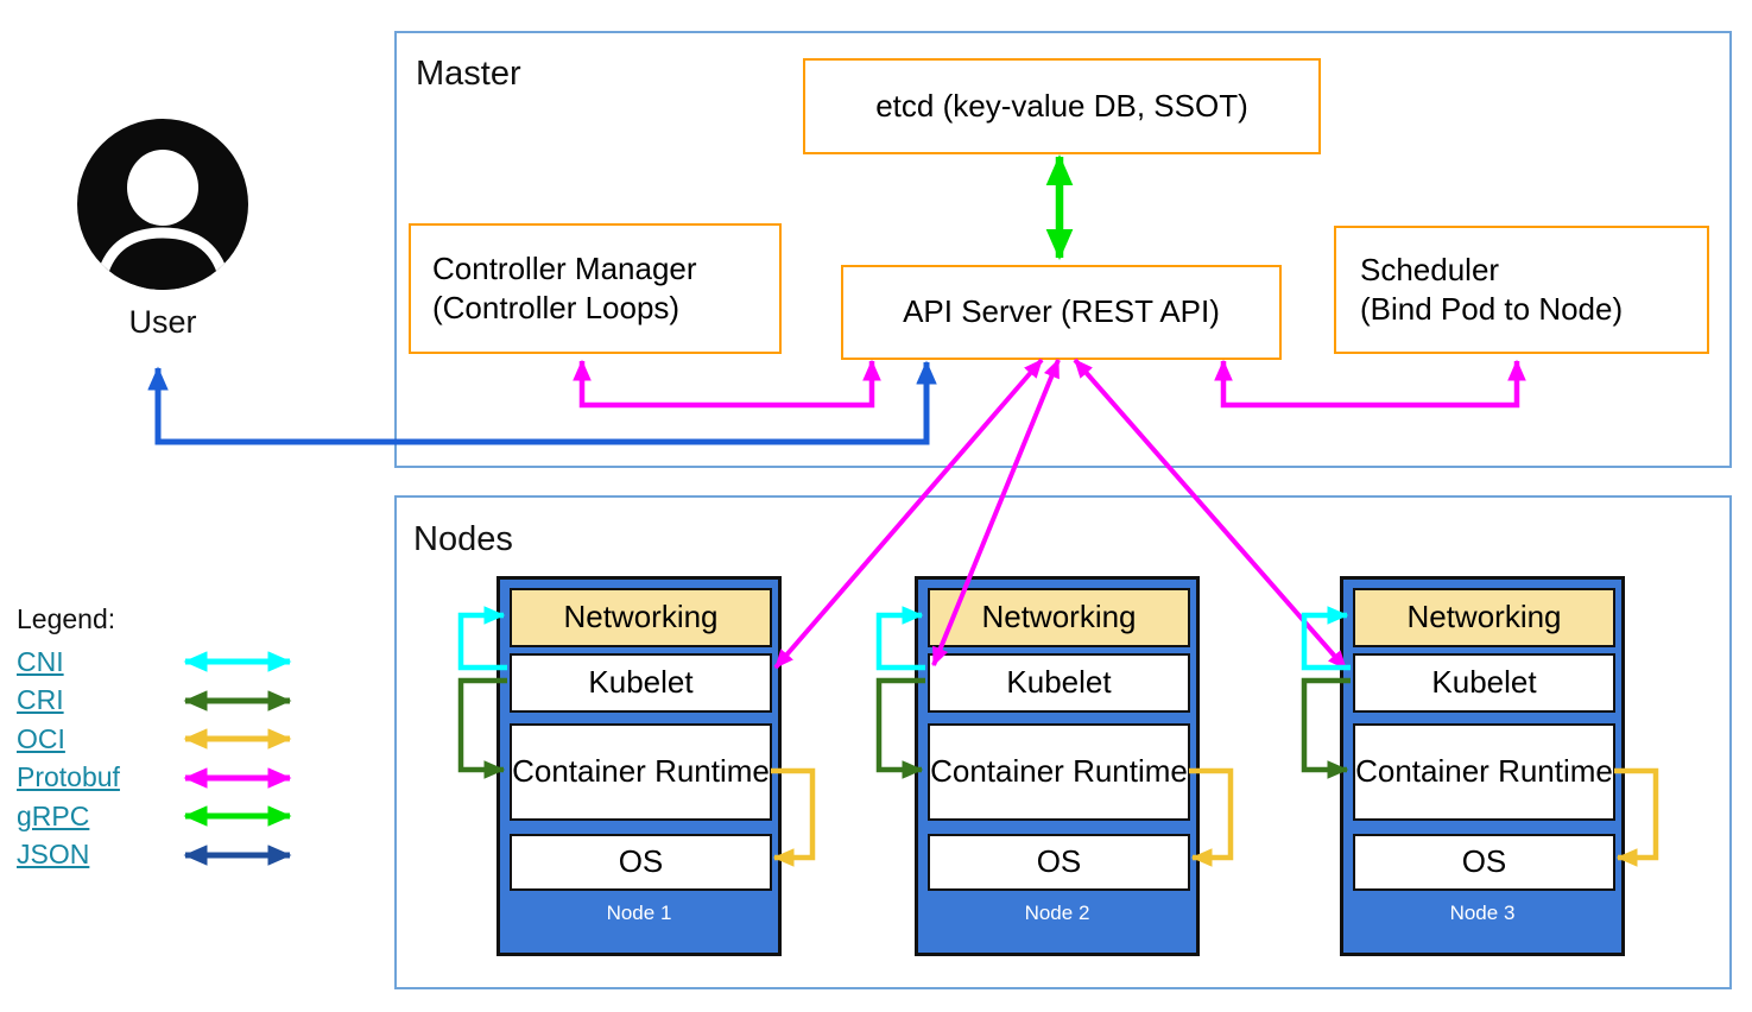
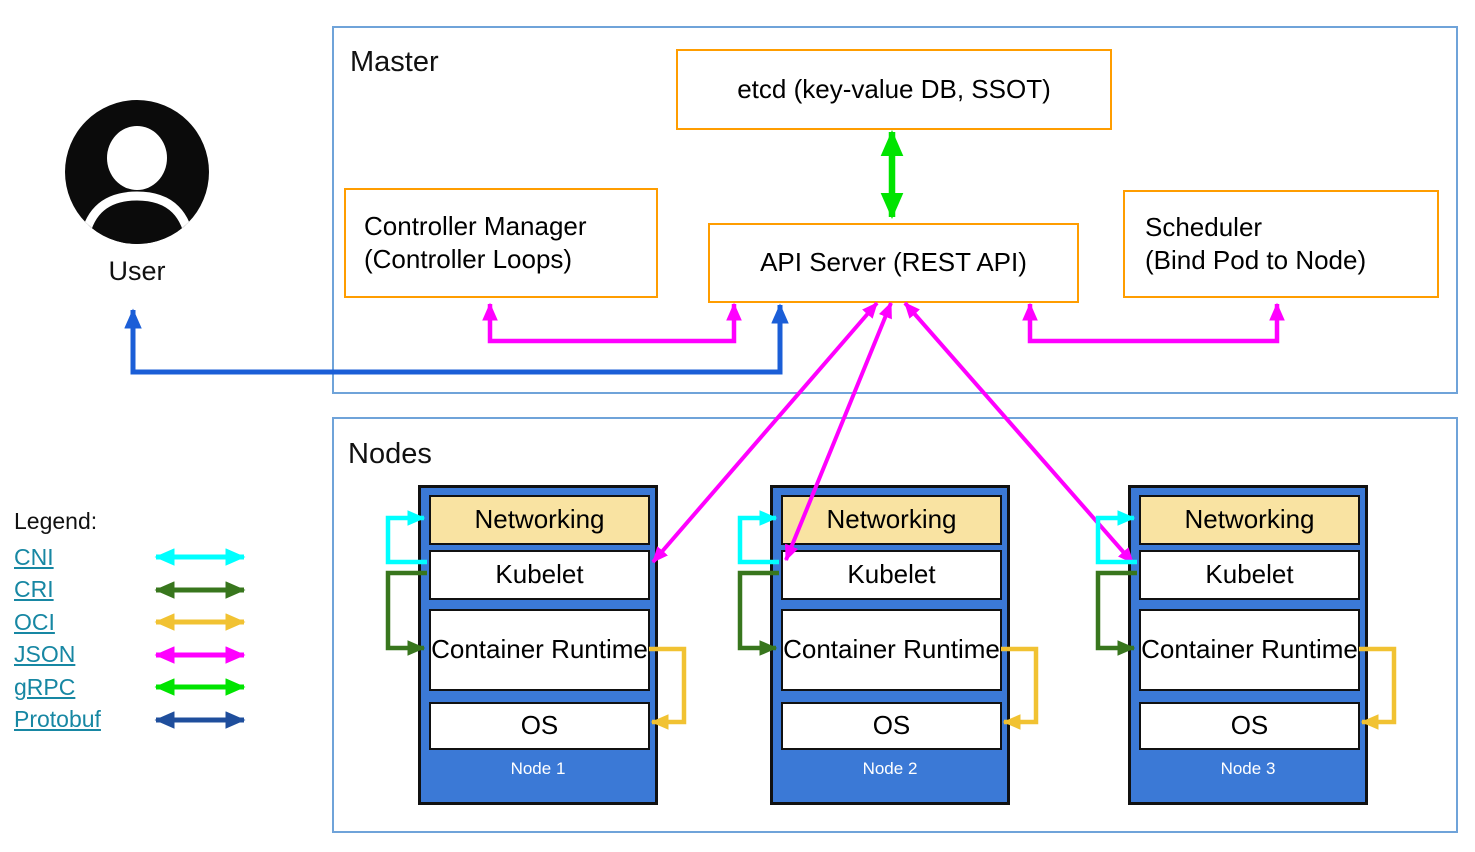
  Master
  etcd (key-value DB, SSOT)
  Controller Manager
  (Controller Loops)
  API Server (REST API)
  Scheduler
  (Bind Pod to Node)
  User
  Nodes
  Networking
  Kubelet
  Container Runtime
  OS
  Node 1
  Networking
  Kubelet
  Container Runtime
  OS
  Node 2
  Networking
  Kubelet
  Container Runtime
  OS
  Node 3
  Legend:
  CNI
  CRI
  OCI
- Protobuf
+ JSON
  gRPC
- JSON
+ Protobuf
